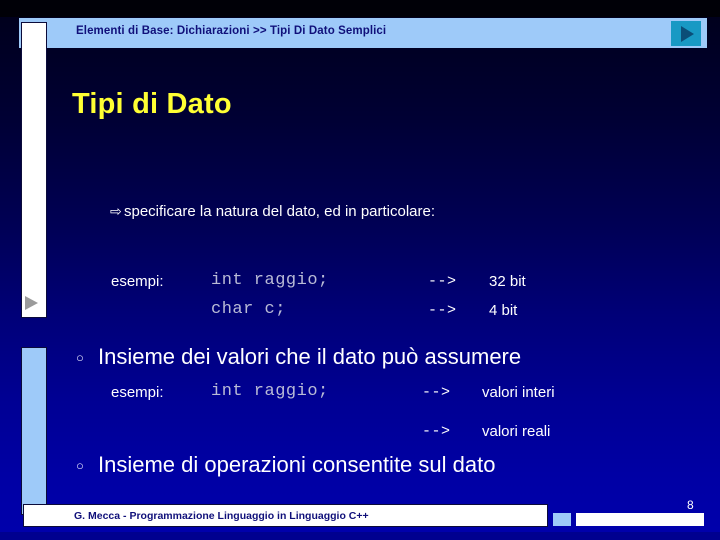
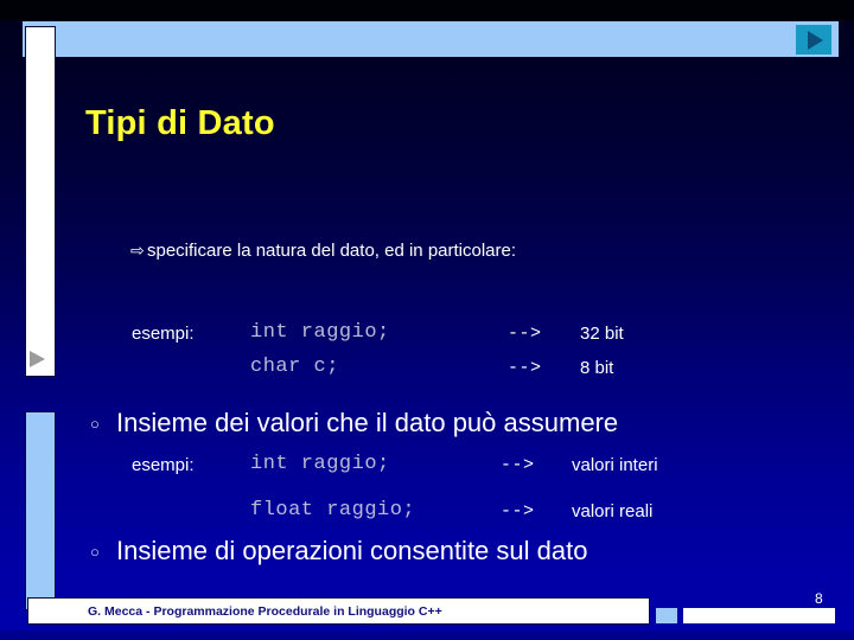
- Elementi di Base: Dichiarazioni >> Tipi Di Dato Semplici
  Tipi di Dato
  ⇨ specificare la natura del dato, ed in particolare:
  esempi:
  int raggio;
  -->
  32 bit
  char c;
  -->
- 4 bit
+ 8 bit
  ○ Insieme dei valori che il dato può assumere
  esempi:
  int raggio;
  -->
  valori interi
+ float raggio;
  -->
  valori reali
  ○ Insieme di operazioni consentite sul dato
- G. Mecca - Programmazione Linguaggio in Linguaggio C++
+ G. Mecca - Programmazione Procedurale in Linguaggio C++
  8
